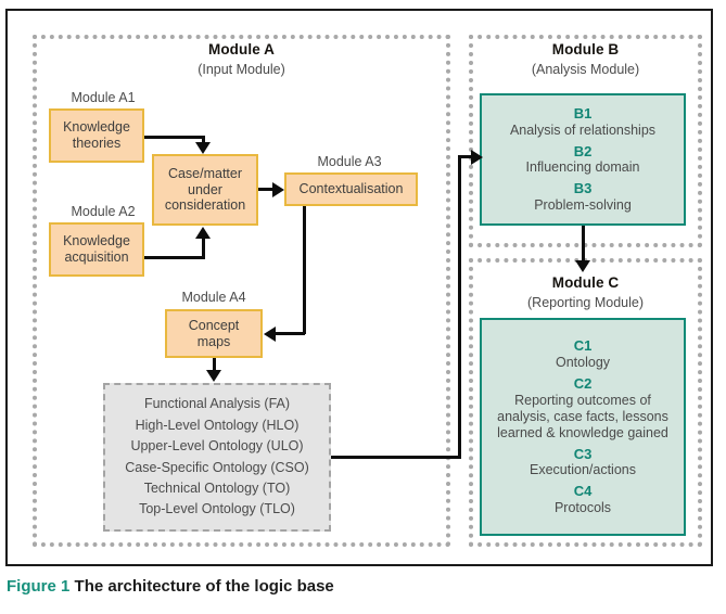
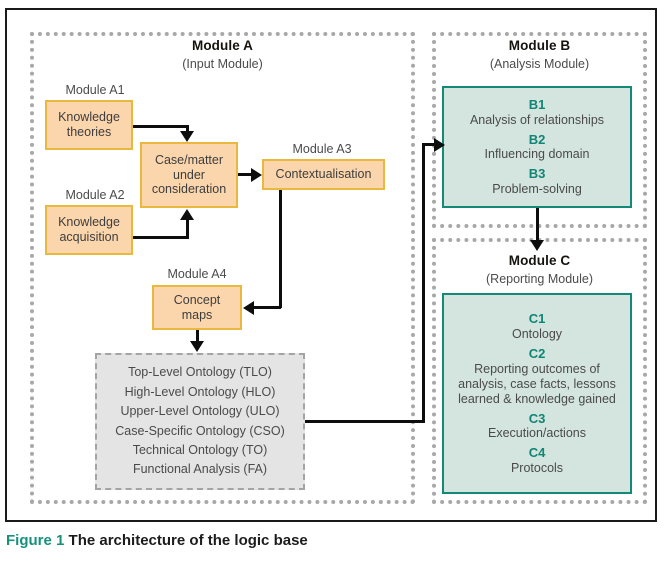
  Module A
  (Input Module)
  Module A1
  Knowledge
  theories
  Module A2
  Knowledge
  acquisition
  Case/matter
  under
  consideration
  Module A3
  Contextualisation
  Module A4
  Concept
  maps
- Functional Analysis (FA)
+ Top-Level Ontology (TLO)
  High-Level Ontology (HLO)
  Upper-Level Ontology (ULO)
  Case-Specific Ontology (CSO)
  Technical Ontology (TO)
- Top-Level Ontology (TLO)
+ Functional Analysis (FA)
  Module B
  (Analysis Module)
  B1
  Analysis of relationships
  B2
  Influencing domain
  B3
  Problem-solving
  Module C
  (Reporting Module)
  C1
  Ontology
  C2
  Reporting outcomes of analysis, case facts, lessons learned & knowledge gained
  C3
  Execution/actions
  C4
  Protocols
  Figure 1 The architecture of the logic base
